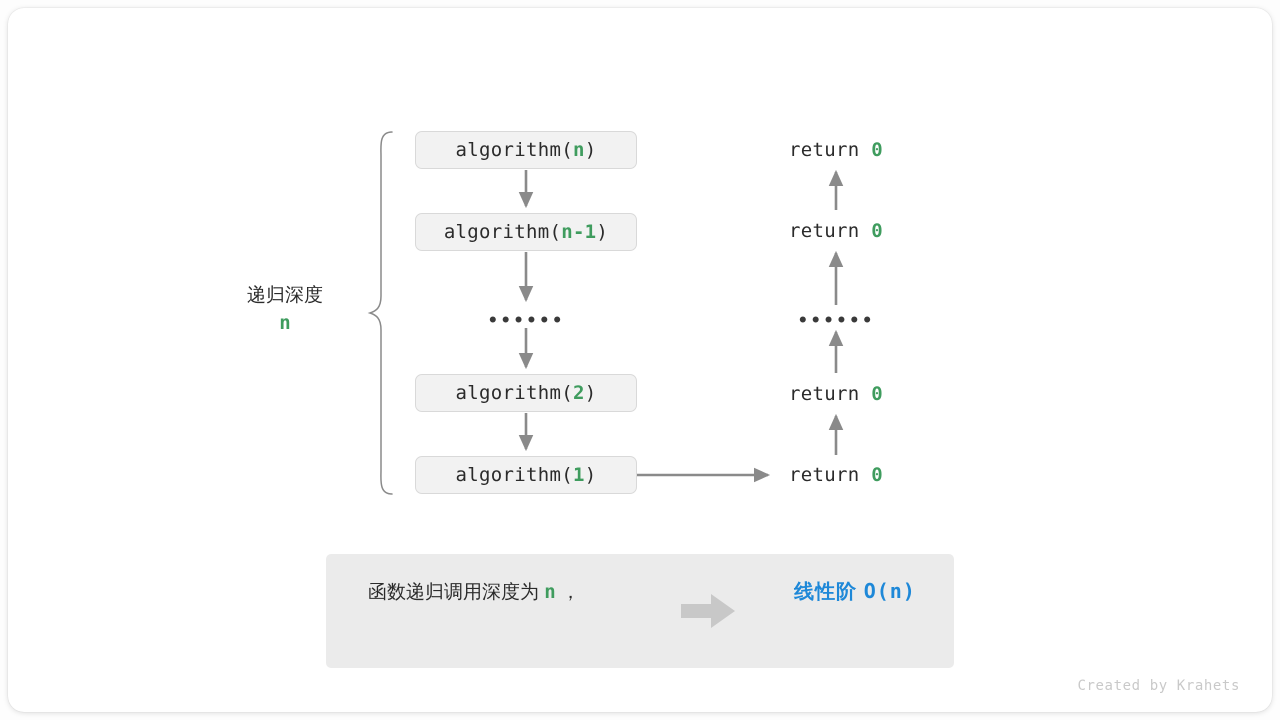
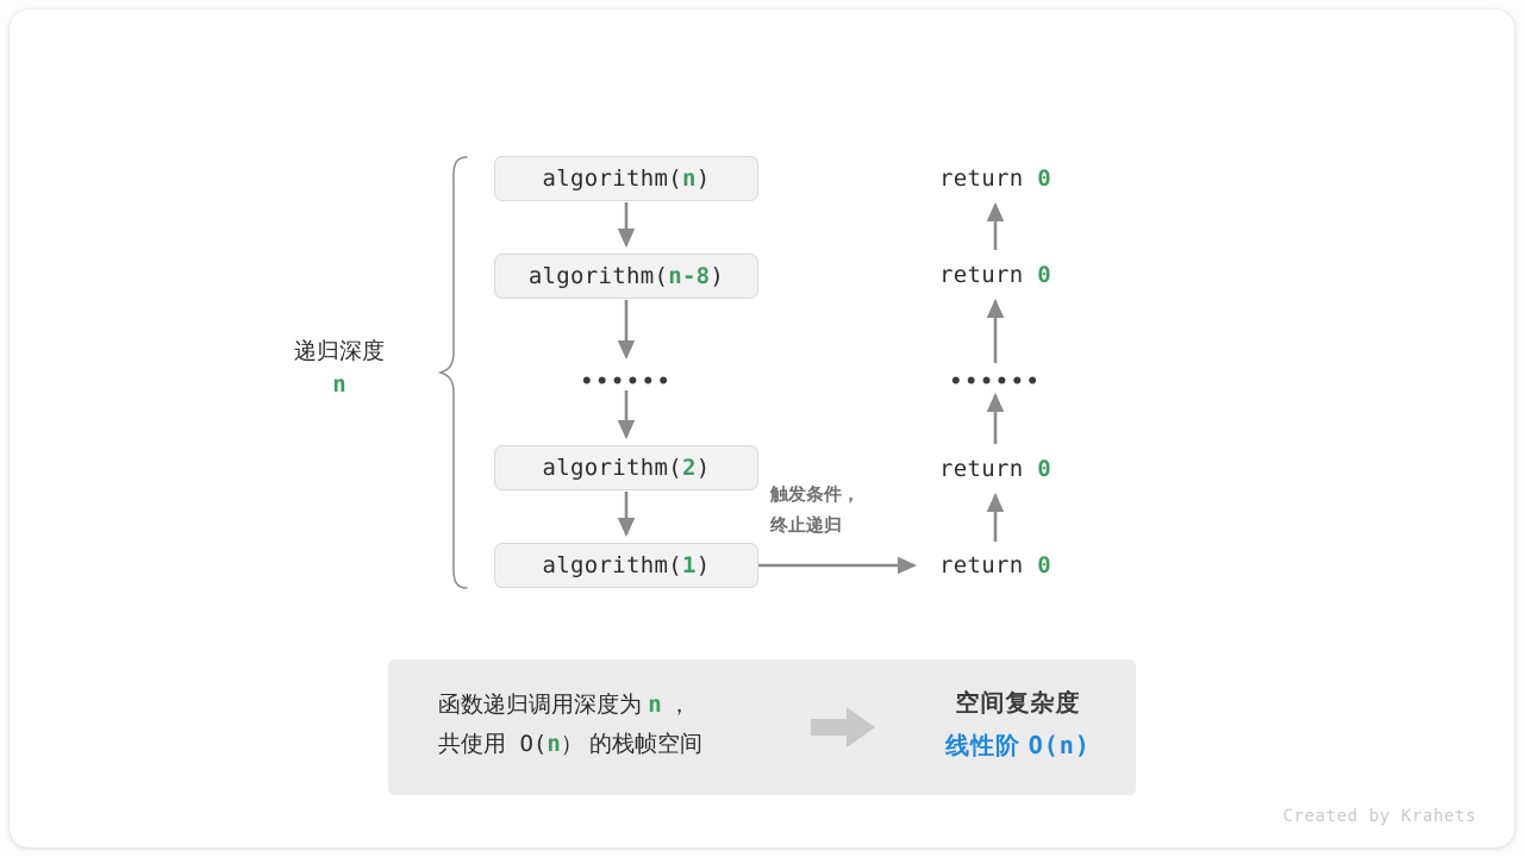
  递归深度
  n
  algorithm(
  n
  )
  algorithm(
- n-1
+ n-8
  )
  algorithm(
  2
  )
  algorithm(
  1
  )
  ••••••
  ••••••
  return 0
  return 0
  return 0
  return 0
+ 触发条件，
+ 终止递归
  函数递归调用深度为 n ，
+ 共使用 O(n） 的栈帧空间
+ 空间复杂度
  线性阶 O(n)
  Created by Krahets
